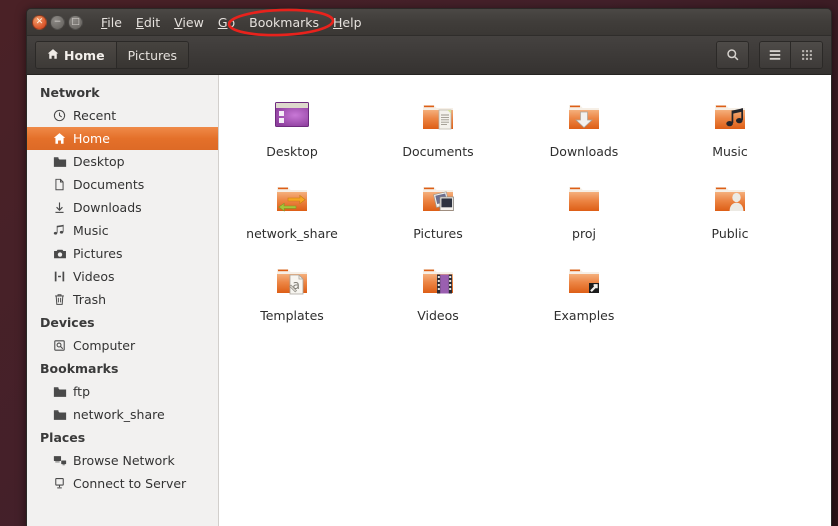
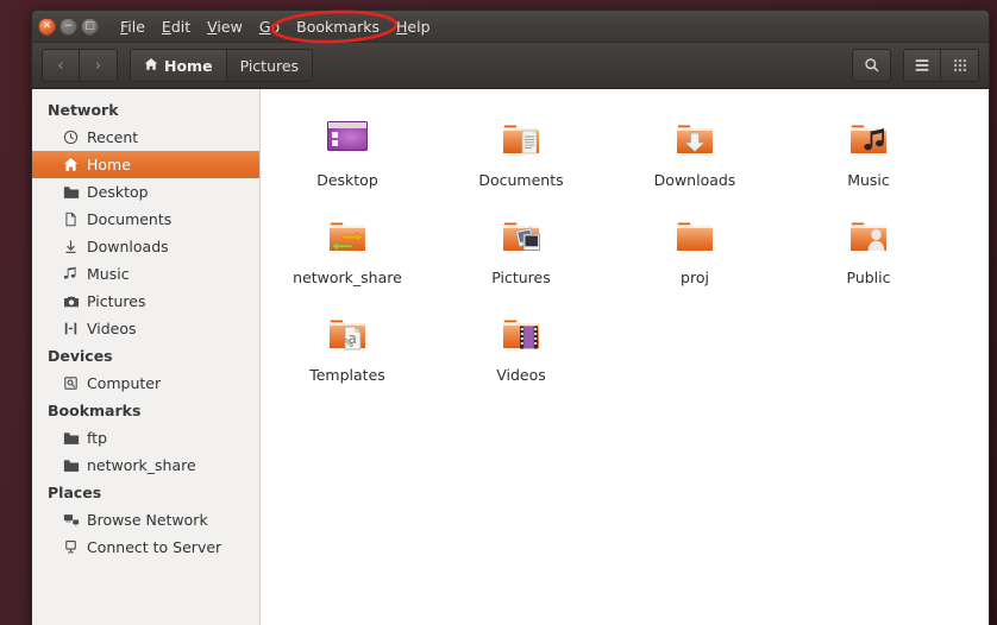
  ✕
  −
  □
  File
  Edit
  View
  Bookmarks
  Help
+ ‹
+ ›
  Home
  Pictures
  Network
  Recent
  Home
  Desktop
  Documents
  Downloads
  Music
  Pictures
  Videos
- Trash
  Devices
  Computer
  Bookmarks
  ftp
  network_share
  Places
  Browse Network
  Connect to Server
  Desktop
  Documents
  Downloads
  Music
  network_share
  Pictures
  proj
  Public
  a
  Templates
  Videos
- Examples
